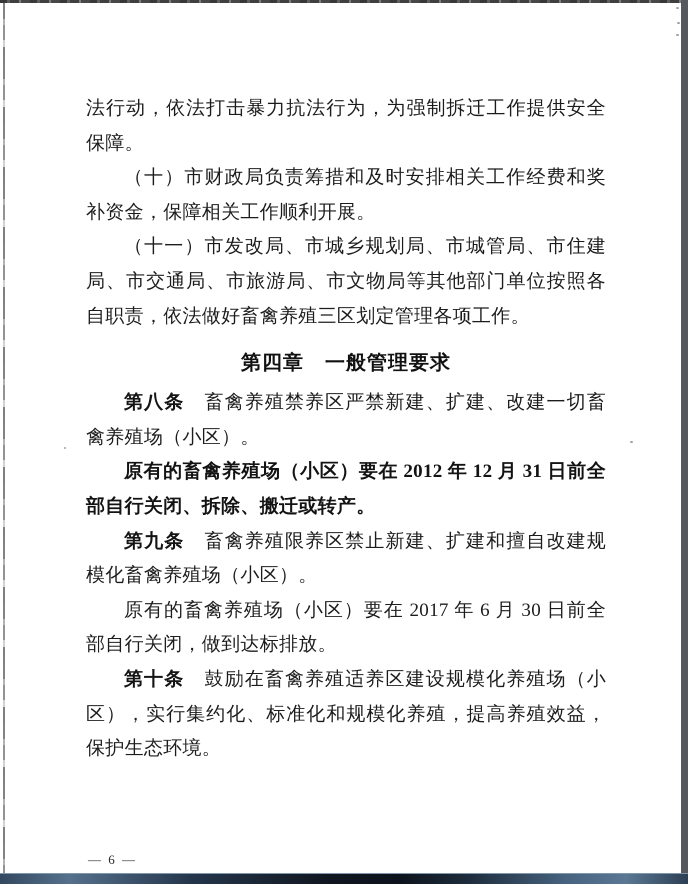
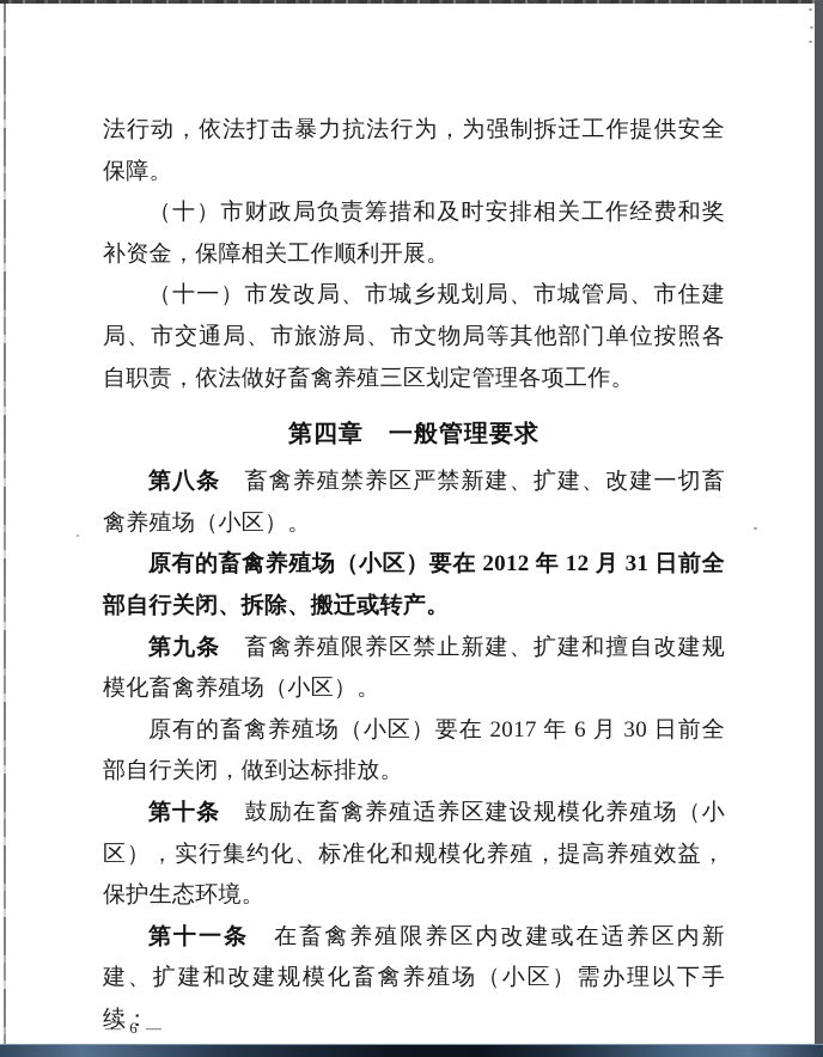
  法行动，依法打击暴力抗法行为，为强制拆迁工作提供安全保障。
  （十）市财政局负责筹措和及时安排相关工作经费和奖补资金，保障相关工作顺利开展。
  （十一）市发改局、市城乡规划局、市城管局、市住建局、市交通局、市旅游局、市文物局等其他部门单位按照各自职责，依法做好畜禽养殖三区划定管理各项工作。
  第四章 一般管理要求
  第八条 畜禽养殖禁养区严禁新建、扩建、改建一切畜禽养殖场（小区）。
  原有的畜禽养殖场（小区）要在 2012 年 12 月 31 日前全部自行关闭、拆除、搬迁或转产。
  第九条 畜禽养殖限养区禁止新建、扩建和擅自改建规模化畜禽养殖场（小区）。
  原有的畜禽养殖场（小区）要在 2017 年 6 月 30 日前全部自行关闭，做到达标排放。
  第十条 鼓励在畜禽养殖适养区建设规模化养殖场（小区），实行集约化、标准化和规模化养殖，提高养殖效益，保护生态环境。
+ 第十一条 在畜禽养殖限养区内改建或在适养区内新建、扩建和改建规模化畜禽养殖场（小区）需办理以下手续：
  — 6 —
